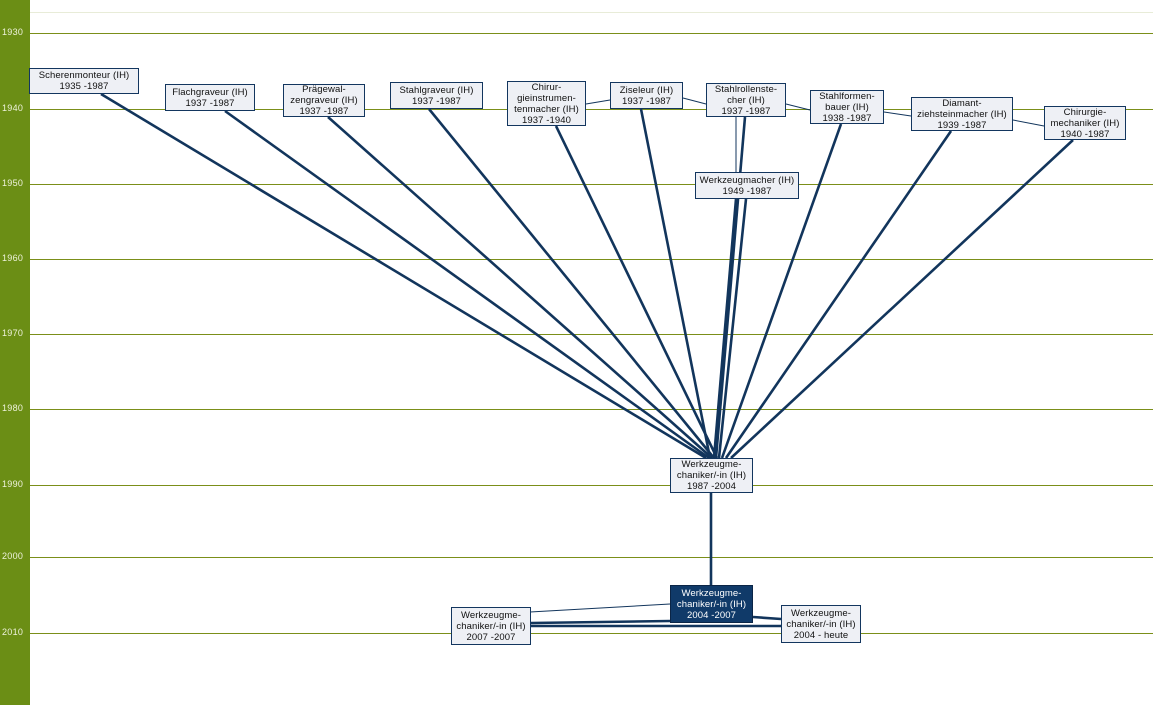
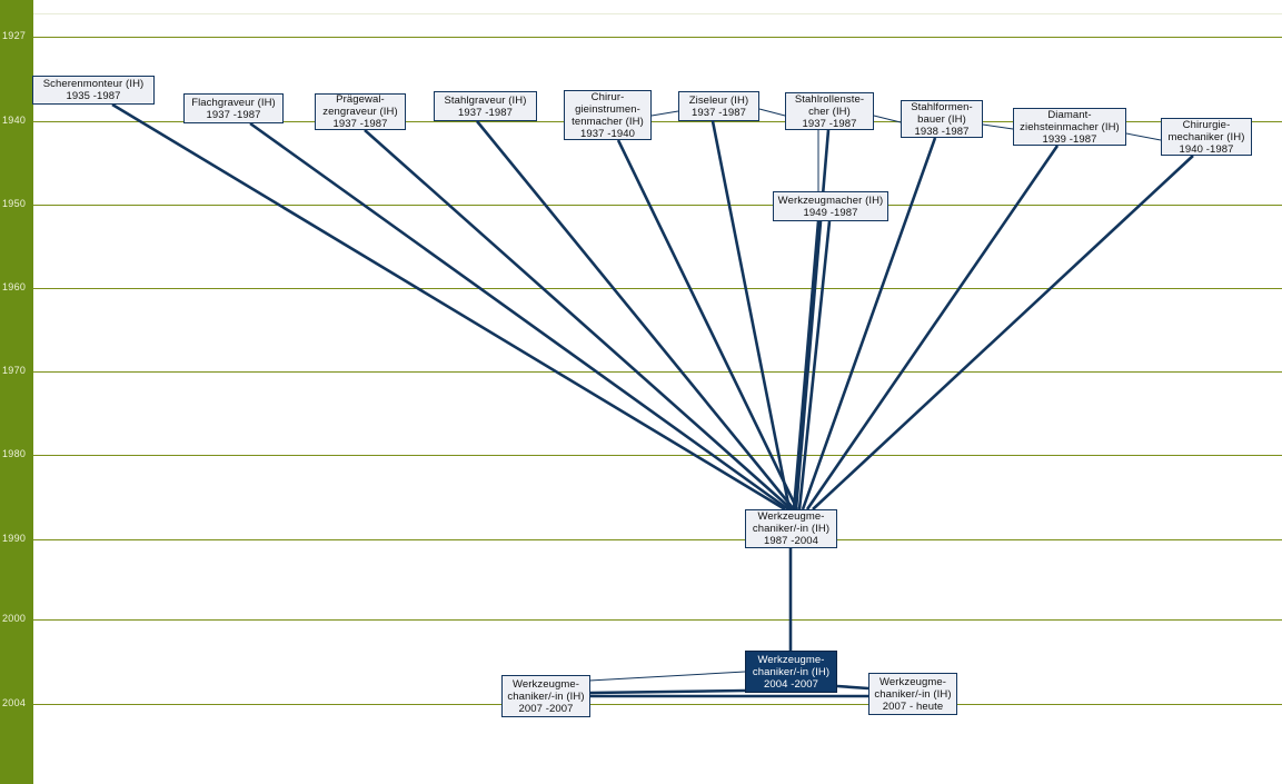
- 1930
+ 1927
  1940
  1950
  1960
  1970
  1980
  1990
  2000
- 2010
+ 2004
  Scherenmonteur (IH)
  1935 -1987
  Flachgraveur (IH)
  1937 -1987
  Prägewal-
  zengraveur (IH)
  1937 -1987
  Stahlgraveur (IH)
  1937 -1987
  Chirur-
  gieinstrumen-
  tenmacher (IH)
  1937 -1940
  Ziseleur (IH)
  1937 -1987
  Stahlrollenste-
  cher (IH)
  1937 -1987
  Stahlformen-
  bauer (IH)
  1938 -1987
  Diamant-
  ziehsteinmacher (IH)
  1939 -1987
  Chirurgie-
  mechaniker (IH)
  1940 -1987
  Werkzeugmacher (IH)
  1949 -1987
  Werkzeugme-
  chaniker/-in (IH)
  1987 -2004
  Werkzeugme-
  chaniker/-in (IH)
  2004 -2007
  Werkzeugme-
  chaniker/-in (IH)
  2007 -2007
  Werkzeugme-
  chaniker/-in (IH)
- 2004 - heute
+ 2007 - heute
